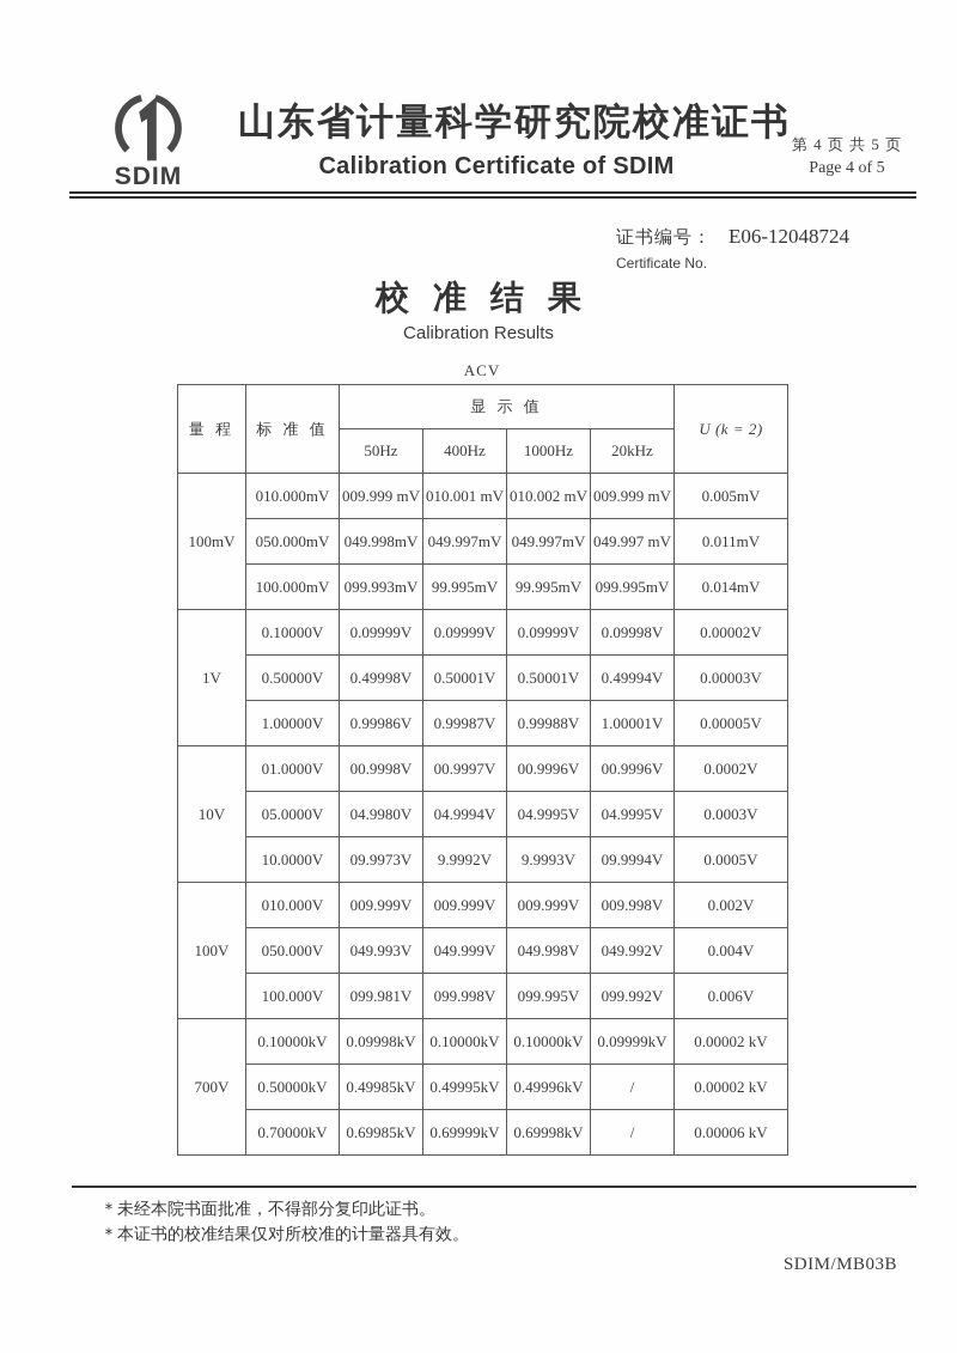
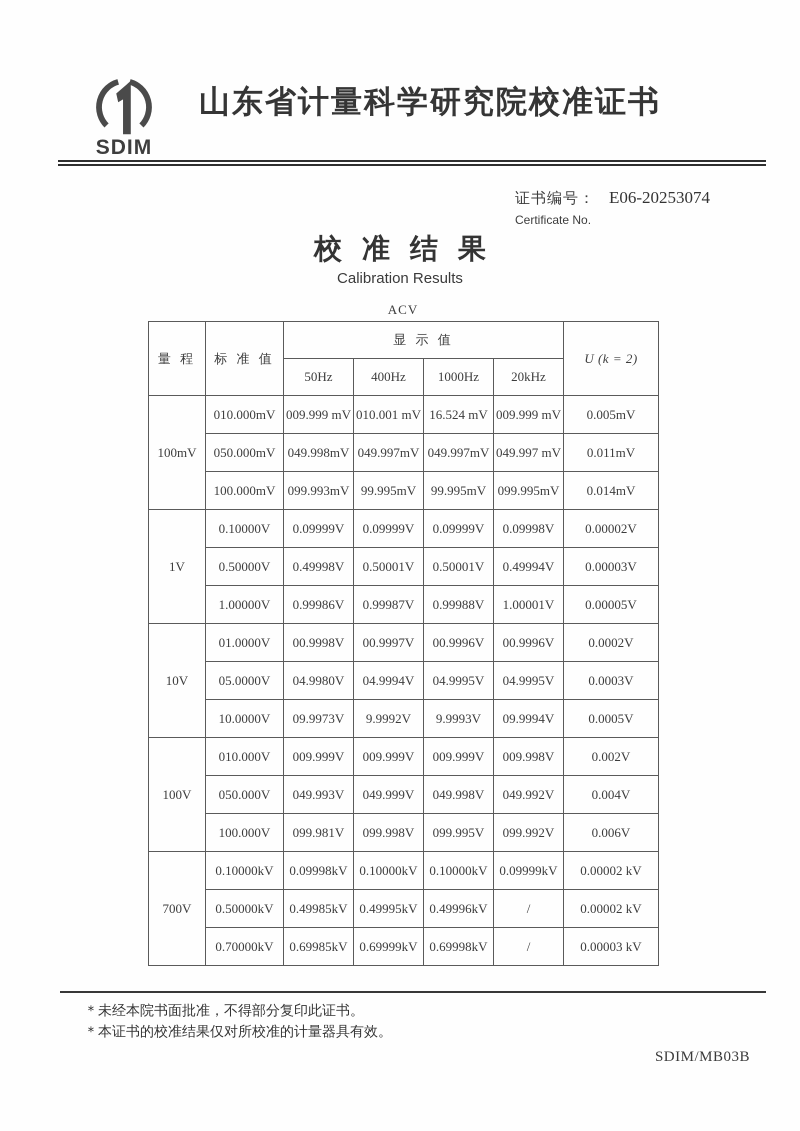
  SDIM
  山东省计量科学研究院校准证书
- Calibration Certificate of SDIM
- 第 4 页 共 5 页
- Page 4 of 5
  证书编号：
- E06-12048724
+ E06-20253074
  Certificate No.
  校准结果
  Calibration Results
  ACV
  量 程	标 准 值	显 示 值	U (k = 2)
  50Hz	400Hz	1000Hz	20kHz
- 100mV	010.000mV	009.999 mV	010.001 mV	010.002 mV	009.999 mV	0.005mV
+ 100mV	010.000mV	009.999 mV	010.001 mV	16.524 mV	009.999 mV	0.005mV
  050.000mV	049.998mV	049.997mV	049.997mV	049.997 mV	0.011mV
  100.000mV	099.993mV	99.995mV	99.995mV	099.995mV	0.014mV
  1V	0.10000V	0.09999V	0.09999V	0.09999V	0.09998V	0.00002V
  0.50000V	0.49998V	0.50001V	0.50001V	0.49994V	0.00003V
  1.00000V	0.99986V	0.99987V	0.99988V	1.00001V	0.00005V
  10V	01.0000V	00.9998V	00.9997V	00.9996V	00.9996V	0.0002V
  05.0000V	04.9980V	04.9994V	04.9995V	04.9995V	0.0003V
  10.0000V	09.9973V	9.9992V	9.9993V	09.9994V	0.0005V
  100V	010.000V	009.999V	009.999V	009.999V	009.998V	0.002V
  050.000V	049.993V	049.999V	049.998V	049.992V	0.004V
  100.000V	099.981V	099.998V	099.995V	099.992V	0.006V
  700V	0.10000kV	0.09998kV	0.10000kV	0.10000kV	0.09999kV	0.00002 kV
  0.50000kV	0.49985kV	0.49995kV	0.49996kV	/	0.00002 kV
- 0.70000kV	0.69985kV	0.69999kV	0.69998kV	/	0.00006 kV
+ 0.70000kV	0.69985kV	0.69999kV	0.69998kV	/	0.00003 kV
  ＊未经本院书面批准，不得部分复印此证书。
  ＊本证书的校准结果仅对所校准的计量器具有效。
  SDIM/MB03B
